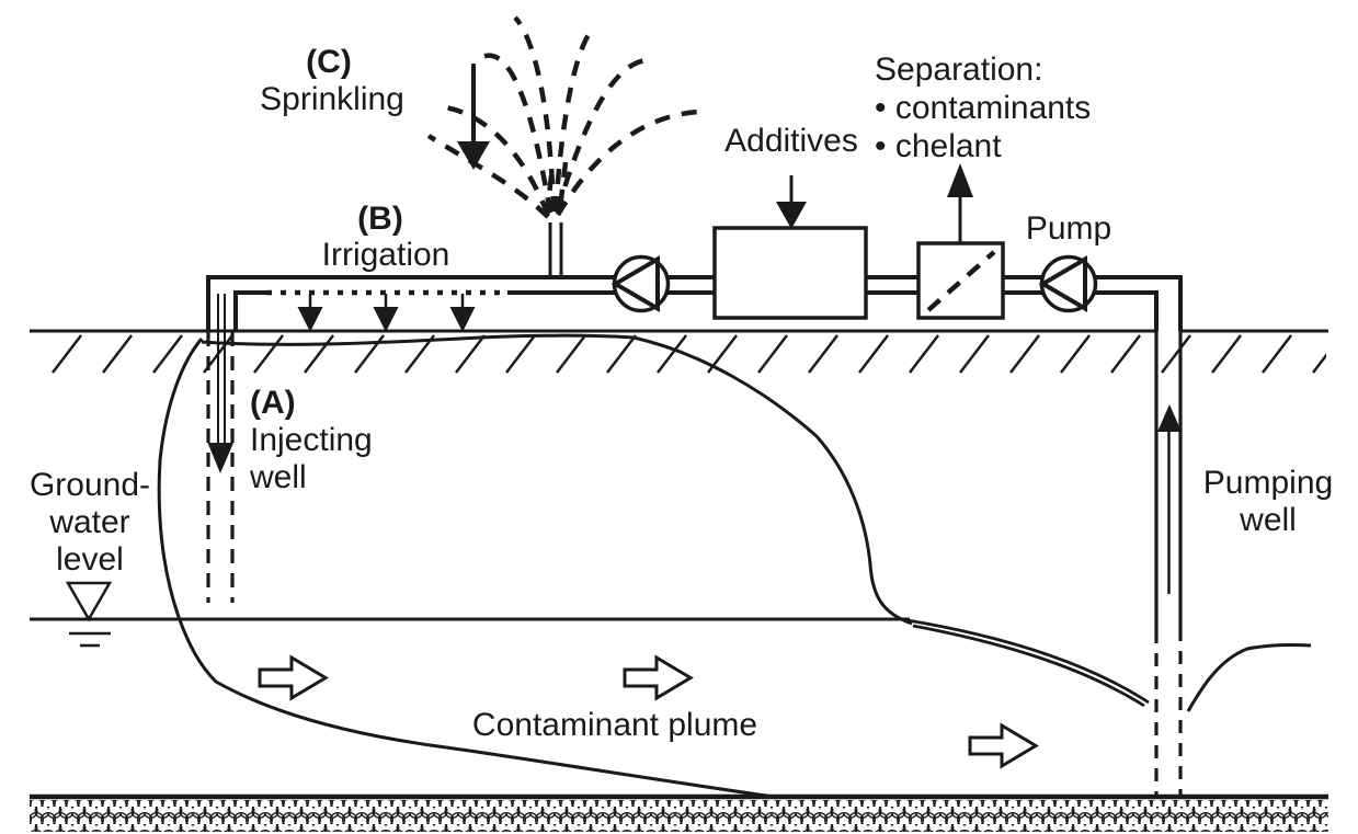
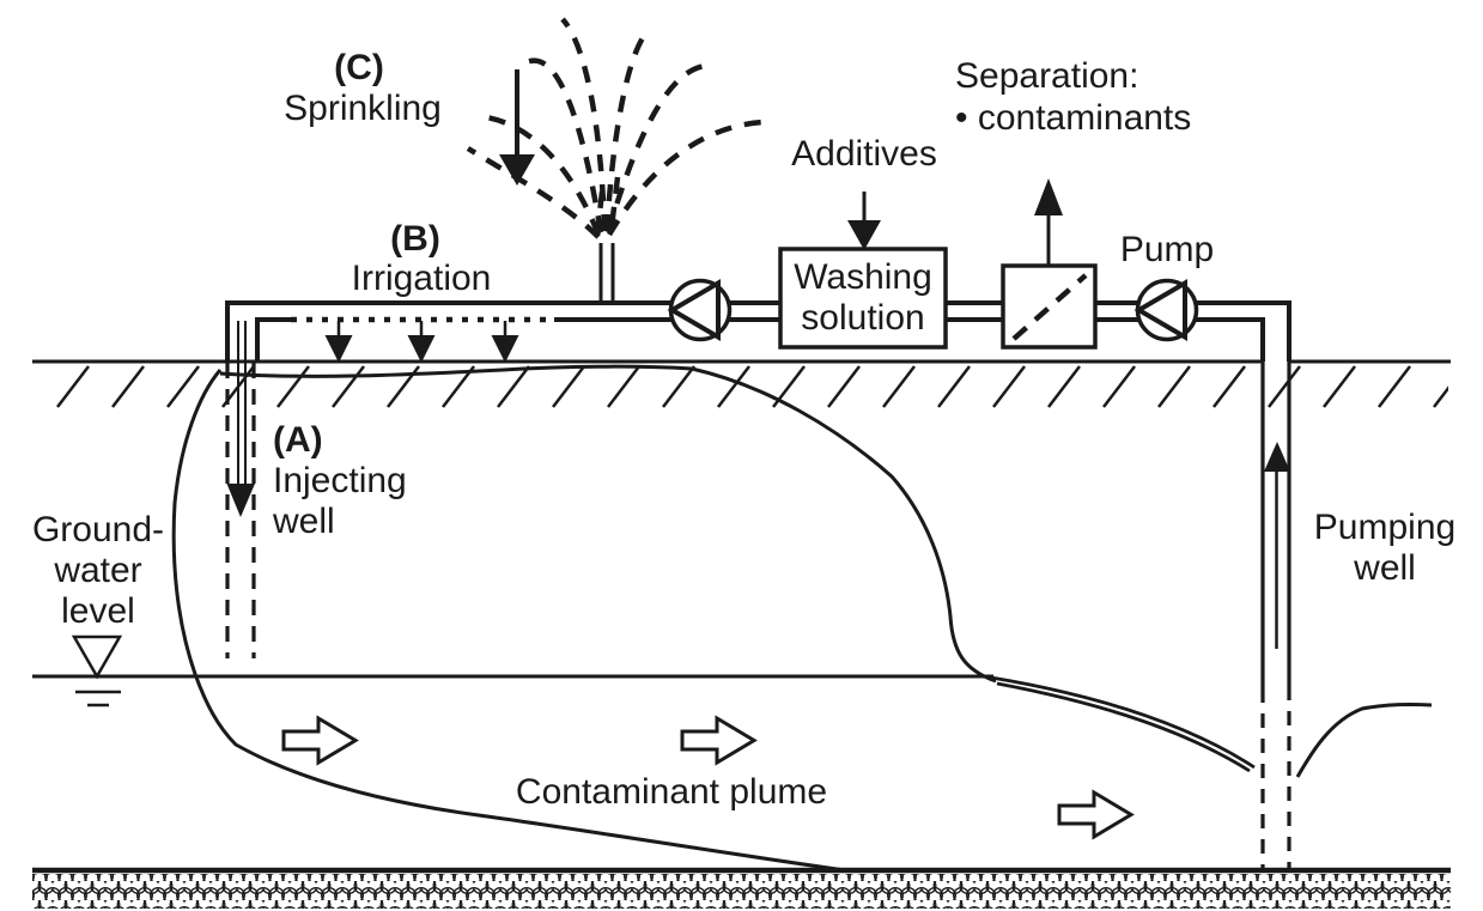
  (C)
  Sprinkling
  (B)
  Irrigation
  (A)
  Injecting
  well
  Additives
  Separation:
  • contaminants
- • chelant
  Pump
+ Washing
+ solution
  Ground-
  water
  level
  Contaminant plume
  Pumping
  well
